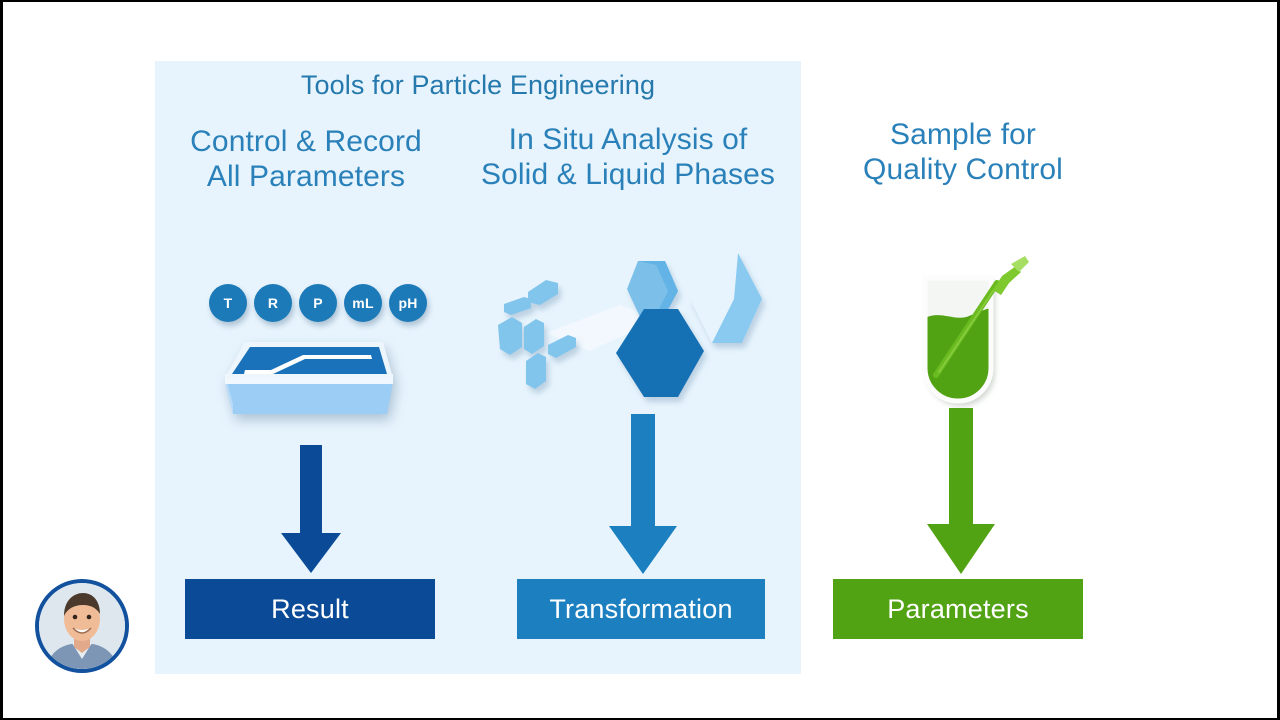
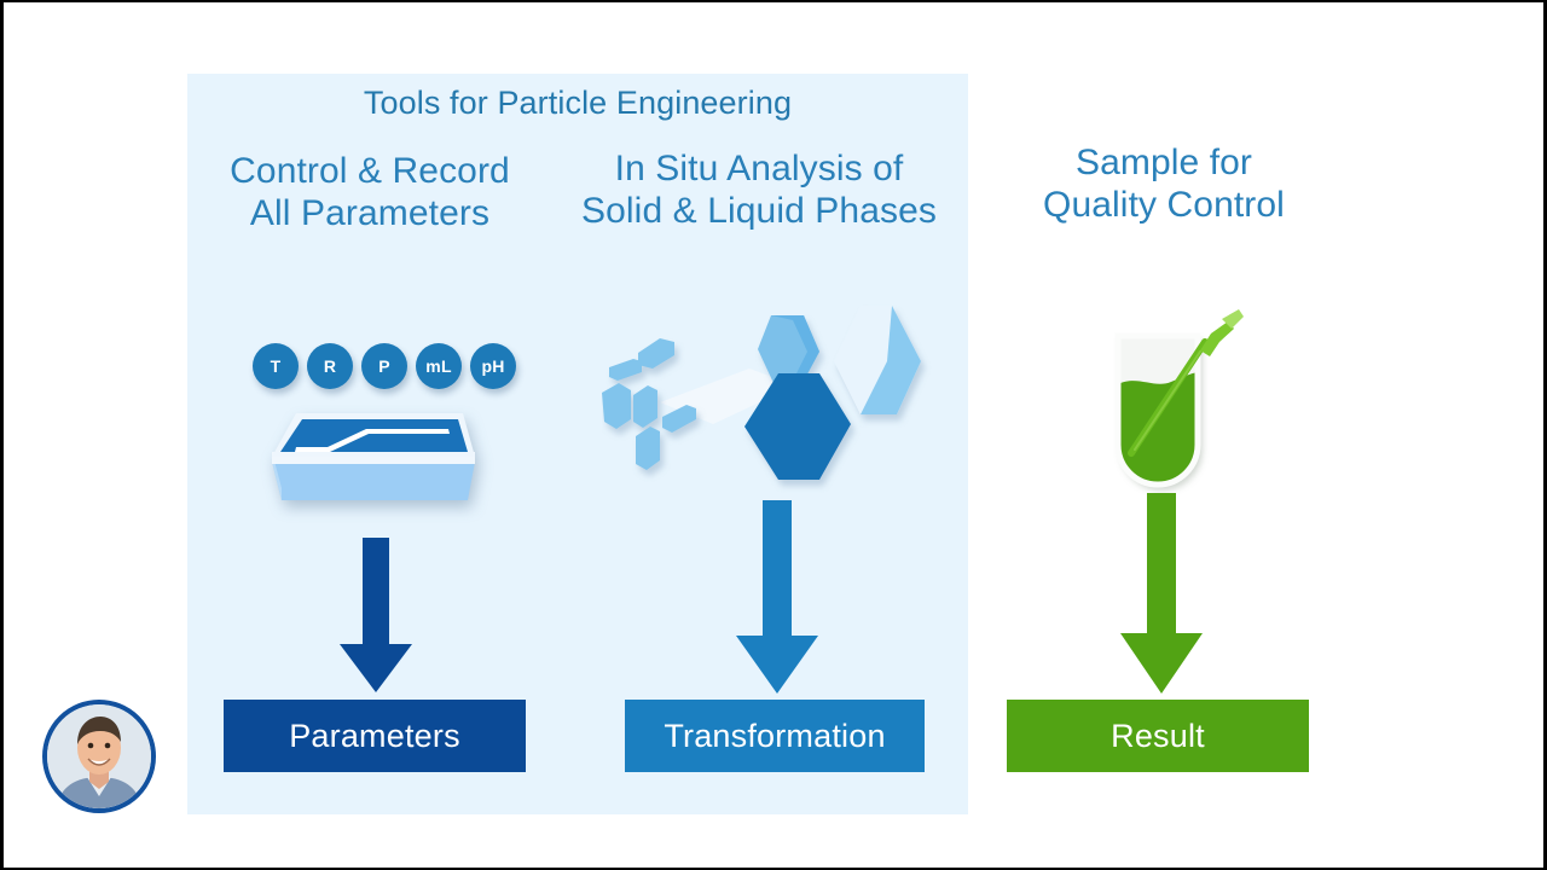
  Tools for Particle Engineering
  Control & Record
  All Parameters
  In Situ Analysis of
  Solid & Liquid Phases
  Sample for
  Quality Control
  T
  R
  P
  mL
  pH
- Result
+ Parameters
  Transformation
- Parameters
+ Result
